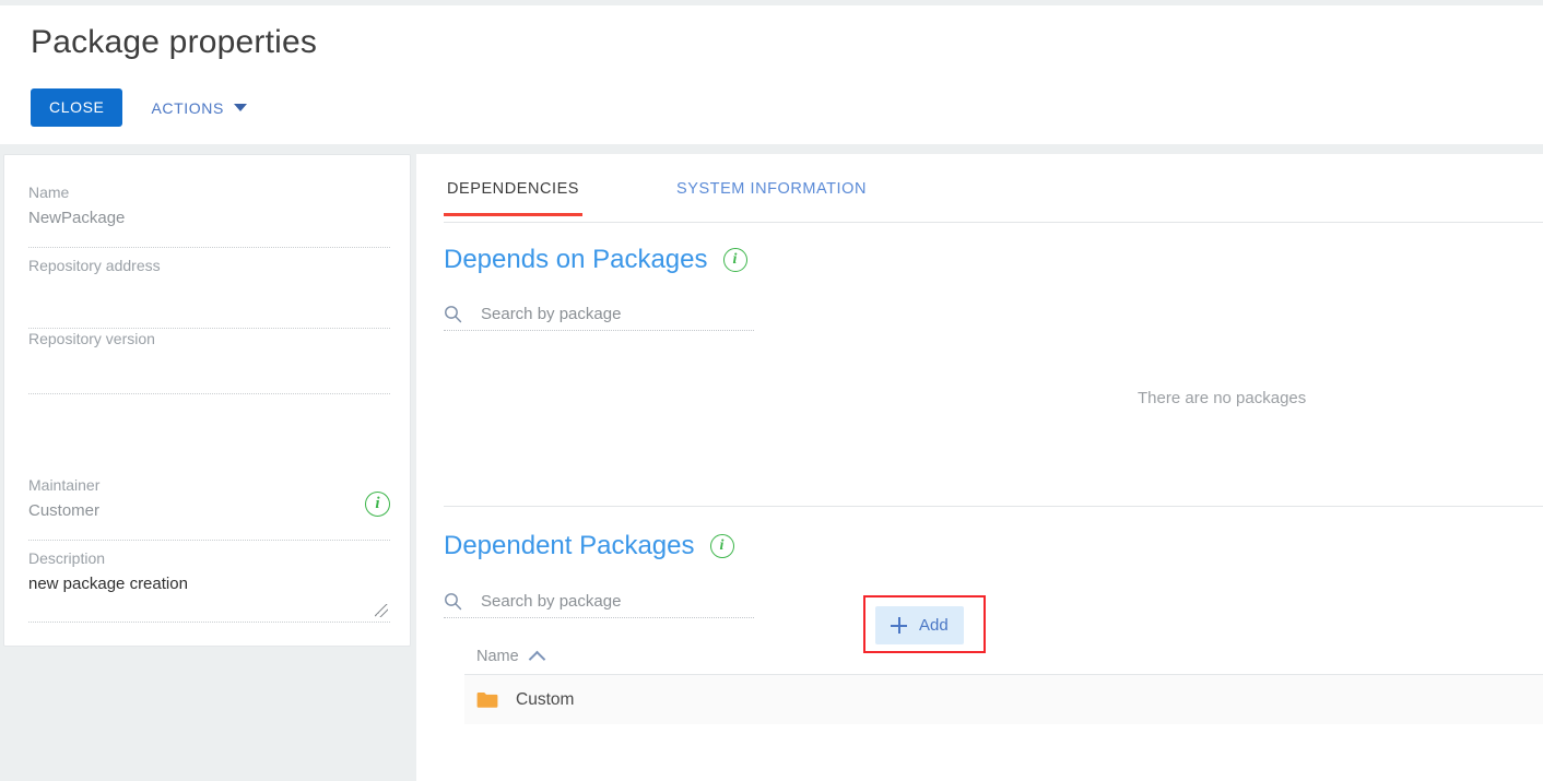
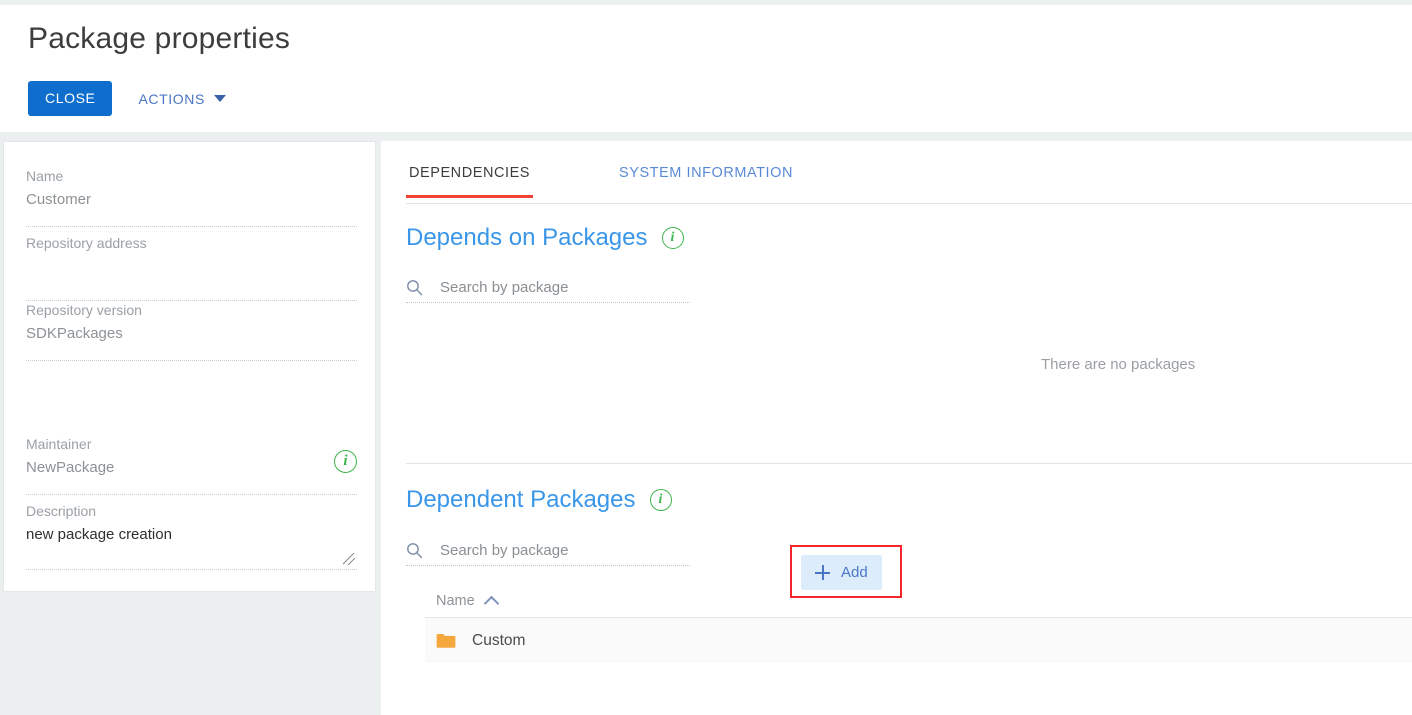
  Package properties
  CLOSE
  ACTIONS
  Name
- NewPackage
+ Customer
  Repository address
  Repository version
+ SDKPackages
  Maintainer
- Customer
+ NewPackage
  i
  Description
  new package creation
  DEPENDENCIES
  SYSTEM INFORMATION
  Depends on Packages
  i
  Search by package
  There are no packages
  Add
  Dependent Packages
  i
  Search by package
  Name
  Custom
